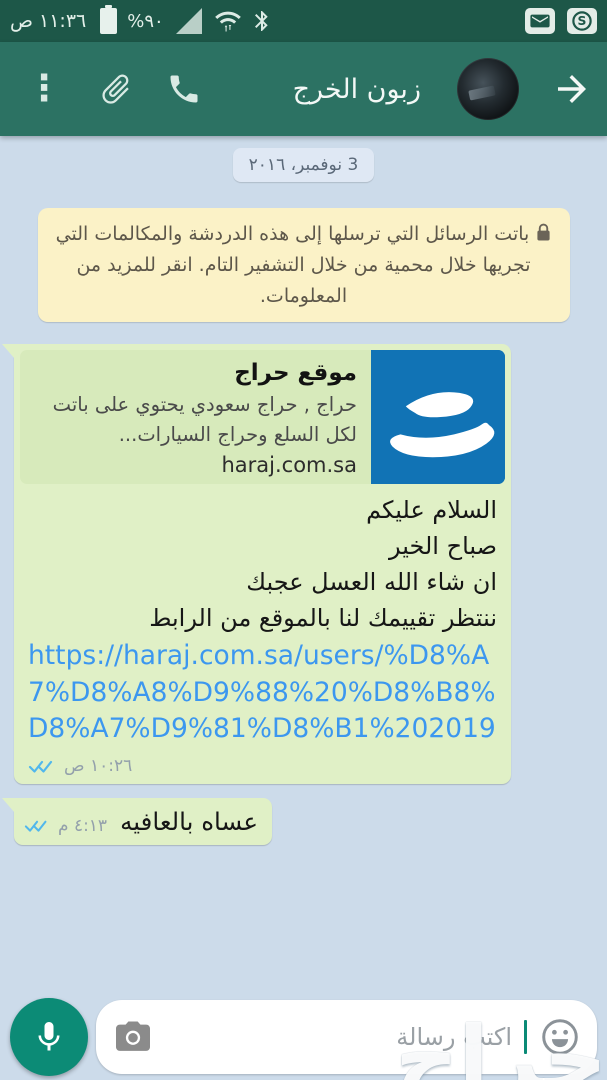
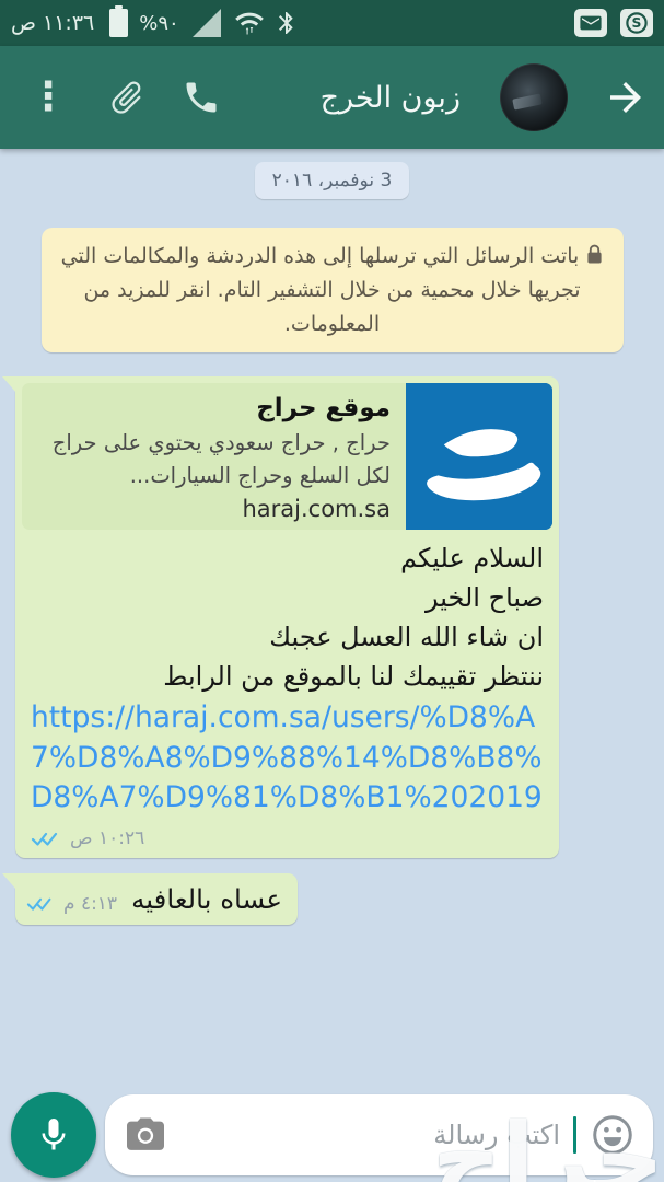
  ١١:٣٦ ص
  ٩٠%
  S
  ⋮
  زبون الخرج
  3 نوفمبر، ٢٠١٦
  باتت الرسائل التي ترسلها إلى هذه الدردشة والمكالمات التي تجريها خلال محمية من خلال التشفير التام. انقر للمزيد من المعلومات.
  موقع حراج
- حراج , حراج سعودي يحتوي على باتت لكل السلع وحراج السيارات...
+ حراج , حراج سعودي يحتوي على حراج لكل السلع وحراج السيارات...
  haraj.com.sa
  السلام عليكم
  صباح الخير
  ان شاء الله العسل عجبك
  ننتظر تقييمك لنا بالموقع من الرابط
- https://haraj.com.sa/users/%D8%A7%D8%A8%D9%88%20%D8%B8%D8%A7%D9%81%D8%B1%202019
+ https://haraj.com.sa/users/%D8%A7%D8%A8%D9%88%14%D8%B8%D8%A7%D9%81%D8%B1%202019
  ١٠:٢٦ ص
  ٤:١٣ م
  عساه بالعافيه
  اكتب رسالة
  حراج
